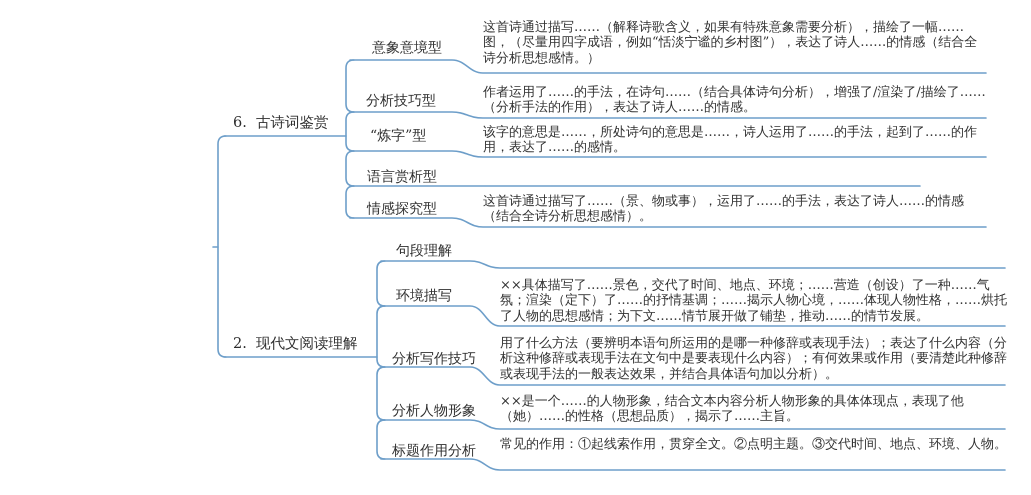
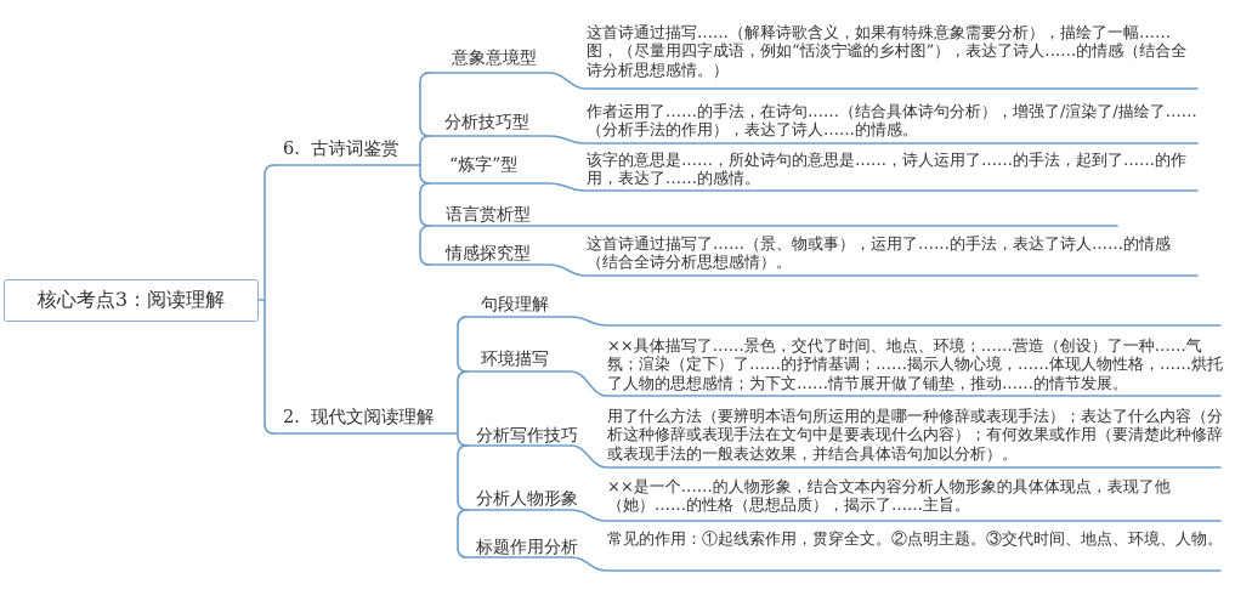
+ 核心考点3：阅读理解
  6. 古诗词鉴赏
  2. 现代文阅读理解
  意象意境型
  分析技巧型
  “炼字”型
  语言赏析型
  情感探究型
  这首诗通过描写……（解释诗歌含义，如果有特殊意象需要分析），描绘了一幅……图，（尽量用四字成语，例如“恬淡宁谧的乡村图”），表达了诗人……的情感（结合全诗分析思想感情。）
  作者运用了……的手法，在诗句……（结合具体诗句分析），增强了/渲染了/描绘了……（分析手法的作用），表达了诗人……的情感。
  该字的意思是……，所处诗句的意思是……，诗人运用了……的手法，起到了……的作用，表达了……的感情。
  这首诗通过描写了……（景、物或事），运用了……的手法，表达了诗人……的情感（结合全诗分析思想感情）。
  句段理解
  环境描写
  分析写作技巧
  分析人物形象
  标题作用分析
  ××具体描写了……景色，交代了时间、地点、环境；……营造（创设）了一种……气氛；渲染（定下）了……的抒情基调；……揭示人物心境，……体现人物性格，……烘托了人物的思想感情；为下文……情节展开做了铺垫，推动……的情节发展。
  用了什么方法（要辨明本语句所运用的是哪一种修辞或表现手法）；表达了什么内容（分析这种修辞或表现手法在文句中是要表现什么内容）；有何效果或作用（要清楚此种修辞或表现手法的一般表达效果，并结合具体语句加以分析）。
  ××是一个……的人物形象，结合文本内容分析人物形象的具体体现点，表现了他（她）……的性格（思想品质），揭示了……主旨。
  常见的作用：①起线索作用，贯穿全文。②点明主题。③交代时间、地点、环境、人物。
